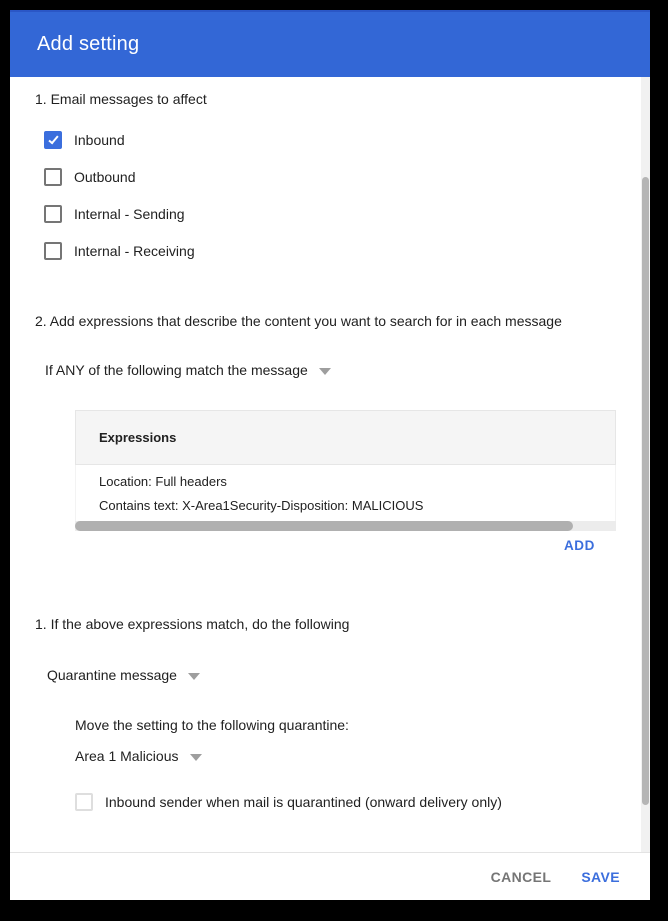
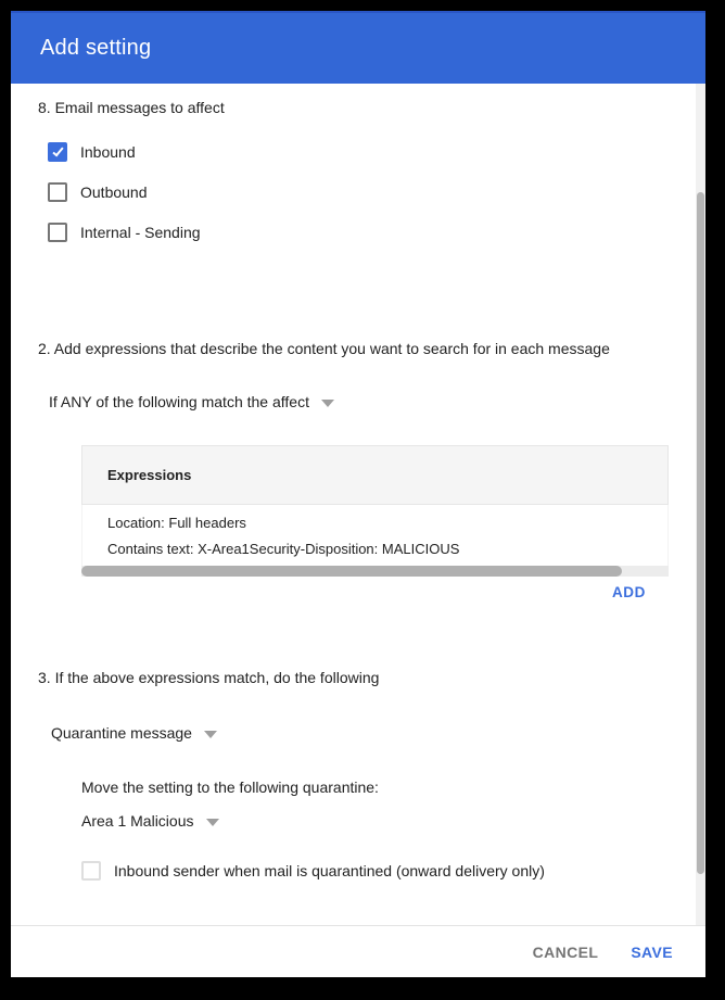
  Add setting
- 1. Email messages to affect
+ 8. Email messages to affect
  Inbound
  Outbound
  Internal - Sending
- Internal - Receiving
  2. Add expressions that describe the content you want to search for in each message
- If ANY of the following match the message
+ If ANY of the following match the affect
  Expressions
  Location: Full headers
  Contains text: X-Area1Security-Disposition: MALICIOUS
  ADD
- 1. If the above expressions match, do the following
+ 3. If the above expressions match, do the following
  Quarantine message
  Move the setting to the following quarantine:
  Area 1 Malicious
  Inbound sender when mail is quarantined (onward delivery only)
  CANCEL
  SAVE
